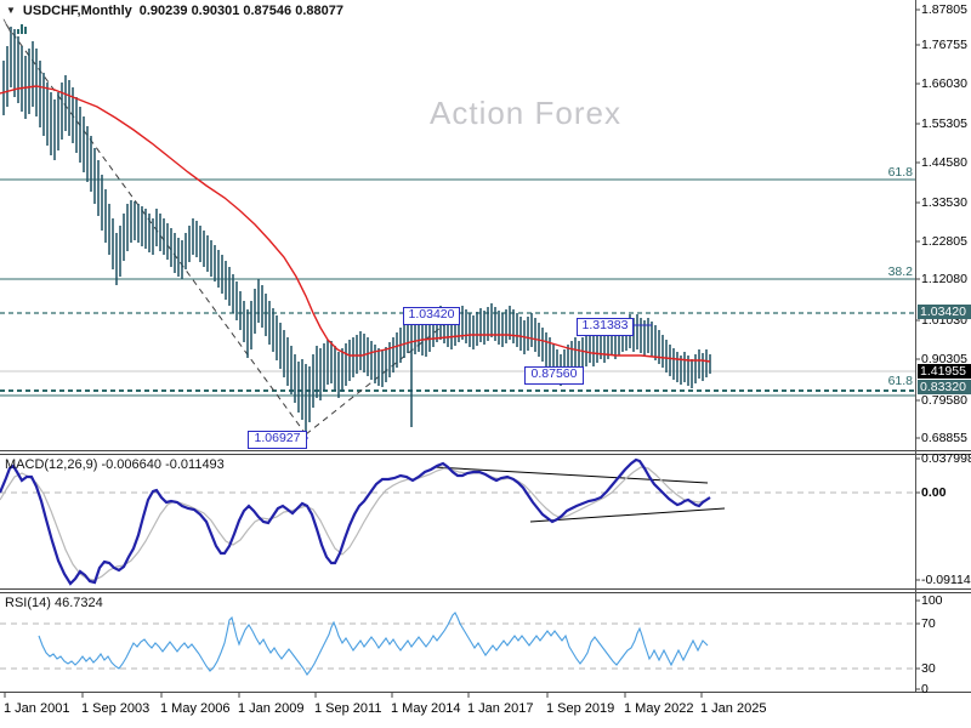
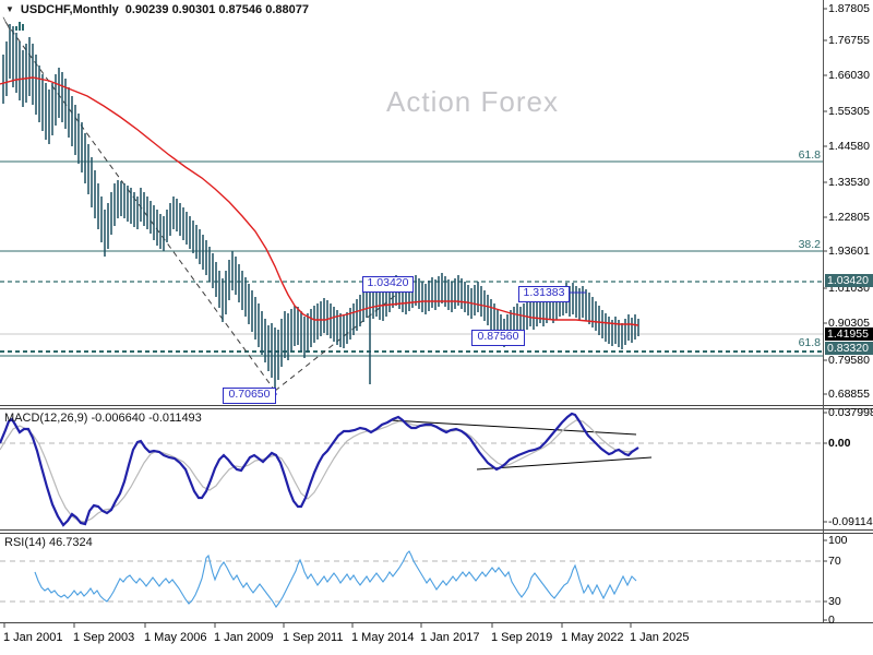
  ▼
  USDCHF,Monthly
  0.90239 0.90301 0.87546 0.88077
  ╲
  Action Forex
  MACD(12,26,9) -0.006640 -0.011493
  RSI(14) 46.7324
  1.87805
  1.76755
  1.66030
  1.55305
  1.44580
  1.33530
  1.22805
- 1.12080
+ 1.93601
  1.01030
  0.90305
  0.79580
  0.68855
  0.03799
  0.00
  -0.09114
  100
  70
  30
  0
  1.03420
  1.41955
  0.83320
  61.8
  38.2
  61.8
  1 Jan 2001
  1 Sep 2003
  1 May 2006
  1 Jan 2009
  1 Sep 2011
  1 May 2014
  1 Jan 2017
  1 Sep 2019
  1 May 2022
  1 Jan 2025
  1.03420
  1.31383
  0.87560
- 1.06927
+ 0.70650
